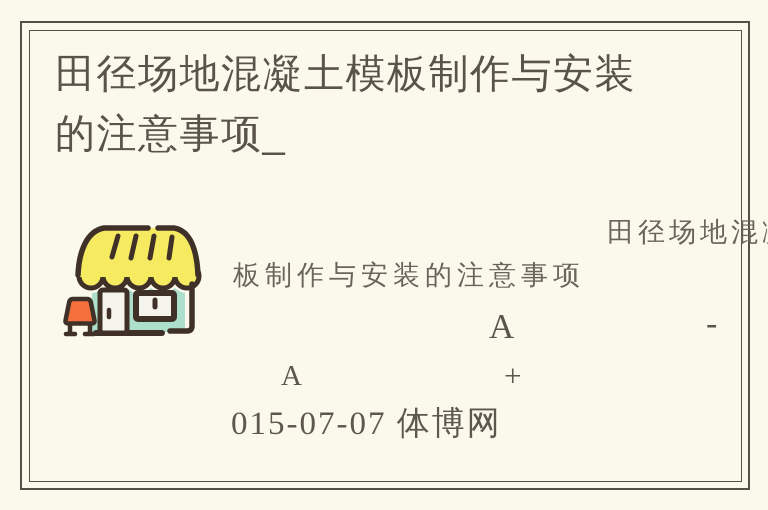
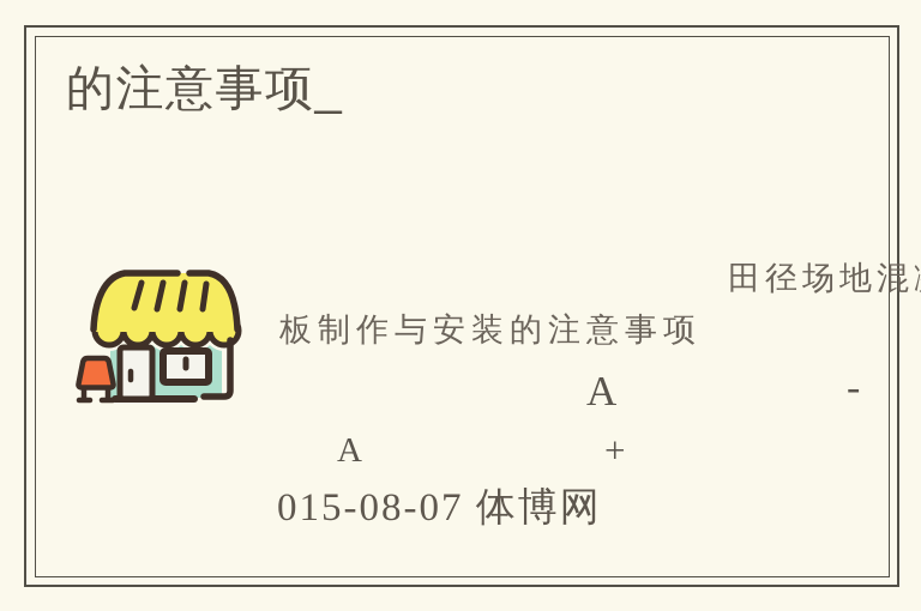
- 田径场地混凝土模板制作与安装
  的注意事项_
  田径场地混
  板制作与安装的注意事项
  A
  -
  A
  +
- 015-07-07 体博网
+ 015-08-07 体博网
